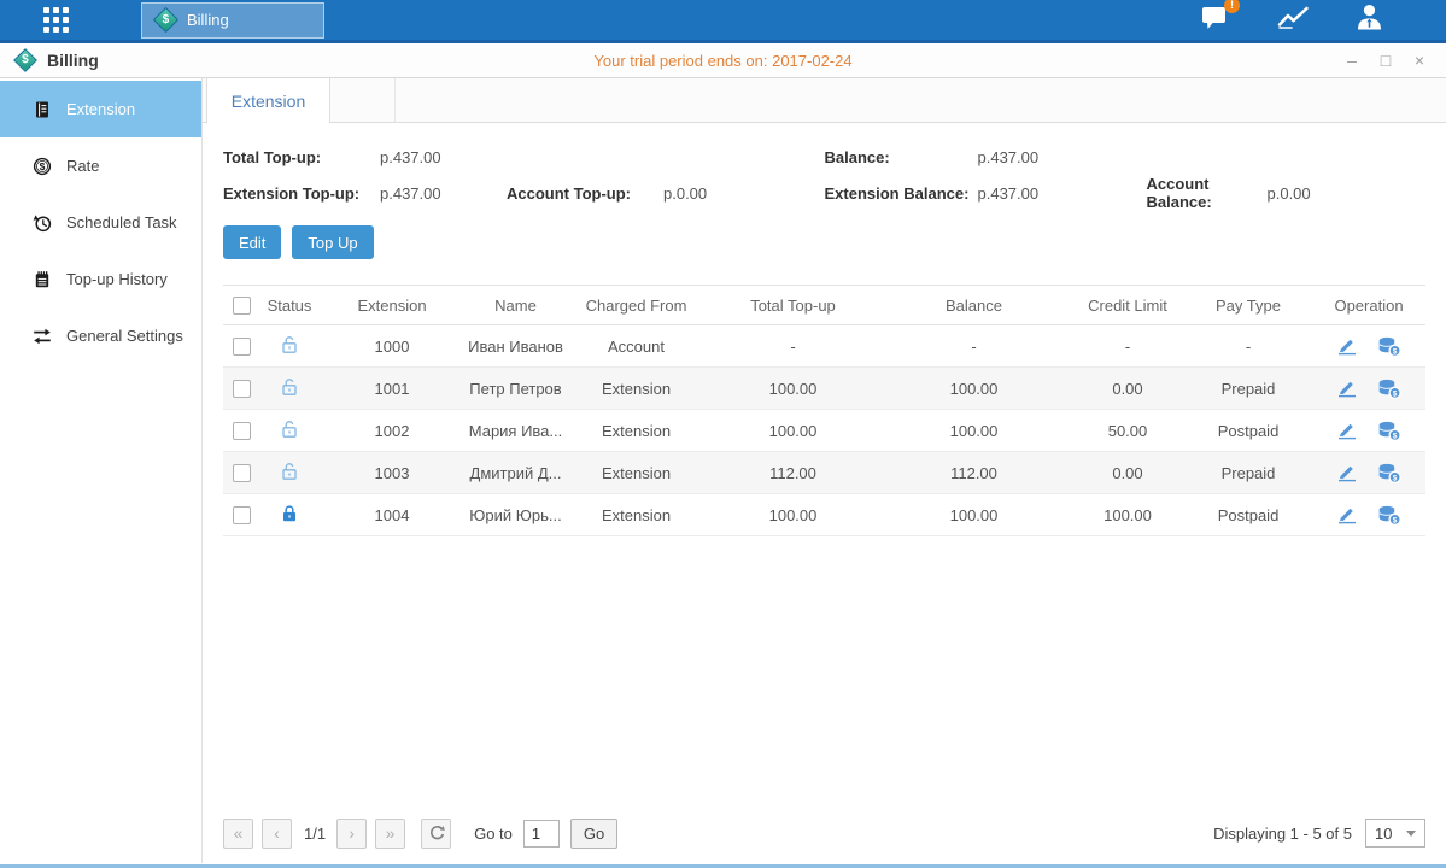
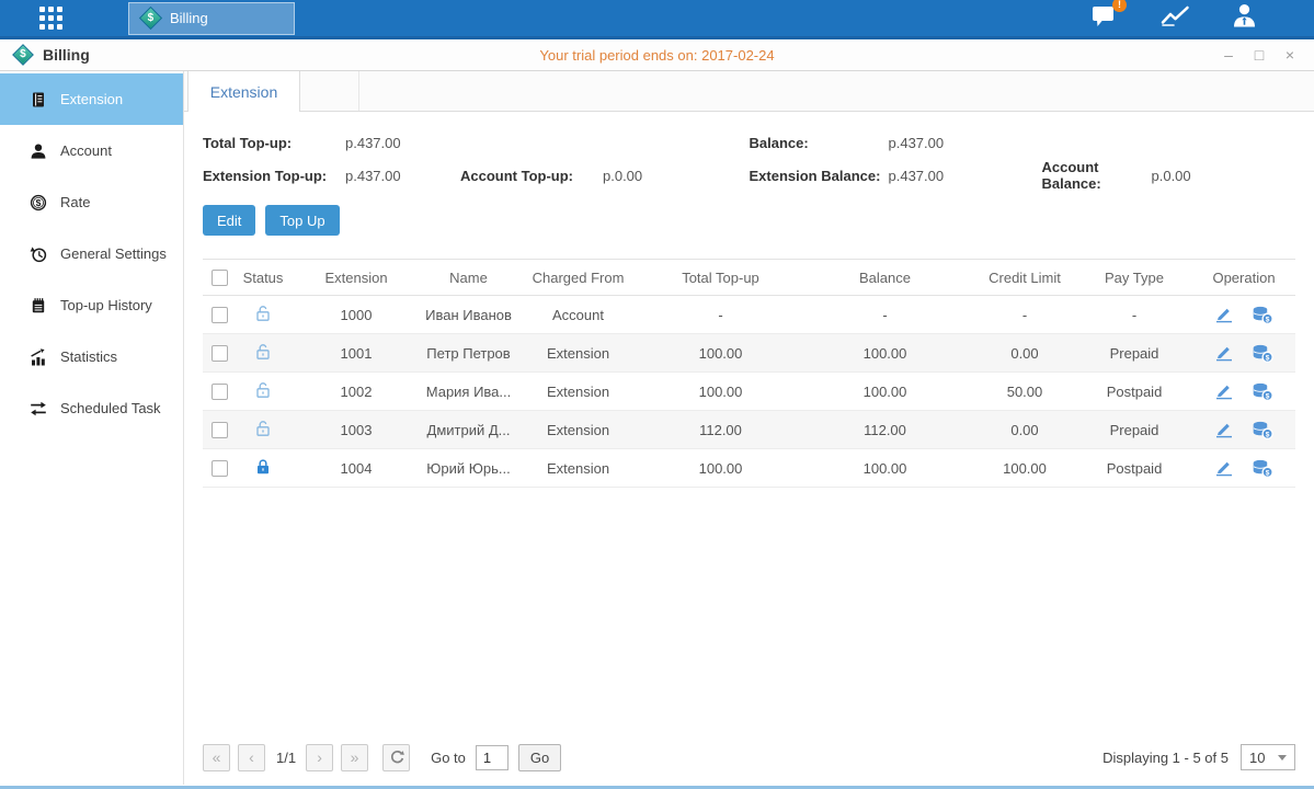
  Billing
  !
  Billing
  Your trial period ends on: 2017-02-24
  –
  □
  ×
  Extension
+ Account
  $
  Rate
- Scheduled Task
+ General Settings
  Top-up History
+ Statistics
- General Settings
+ Scheduled Task
  Extension
  Total Top-up:
  p.437.00
  Extension Top-up:
  p.437.00
  Account Top-up:
  p.0.00
  Balance:
  p.437.00
  Extension Balance:
  p.437.00
  Account Balance:
  p.0.00
  Edit
  Top Up
  	Status	Extension	Name	Charged From	Total Top-up	Balance	Credit Limit	Pay Type	Operation
  		1000	Иван Иванов	Account	-	-	-	-
  		1001	Петр Петров	Extension	100.00	100.00	0.00	Prepaid
  		1002	Мария Ива...	Extension	100.00	100.00	50.00	Postpaid
  		1003	Дмитрий Д...	Extension	112.00	112.00	0.00	Prepaid
  		1004	Юрий Юрь...	Extension	100.00	100.00	100.00	Postpaid
  «
  ‹
  1/1
  ›
  »
  Go to
  1
  Go
  Displaying 1 - 5 of 5
  10
